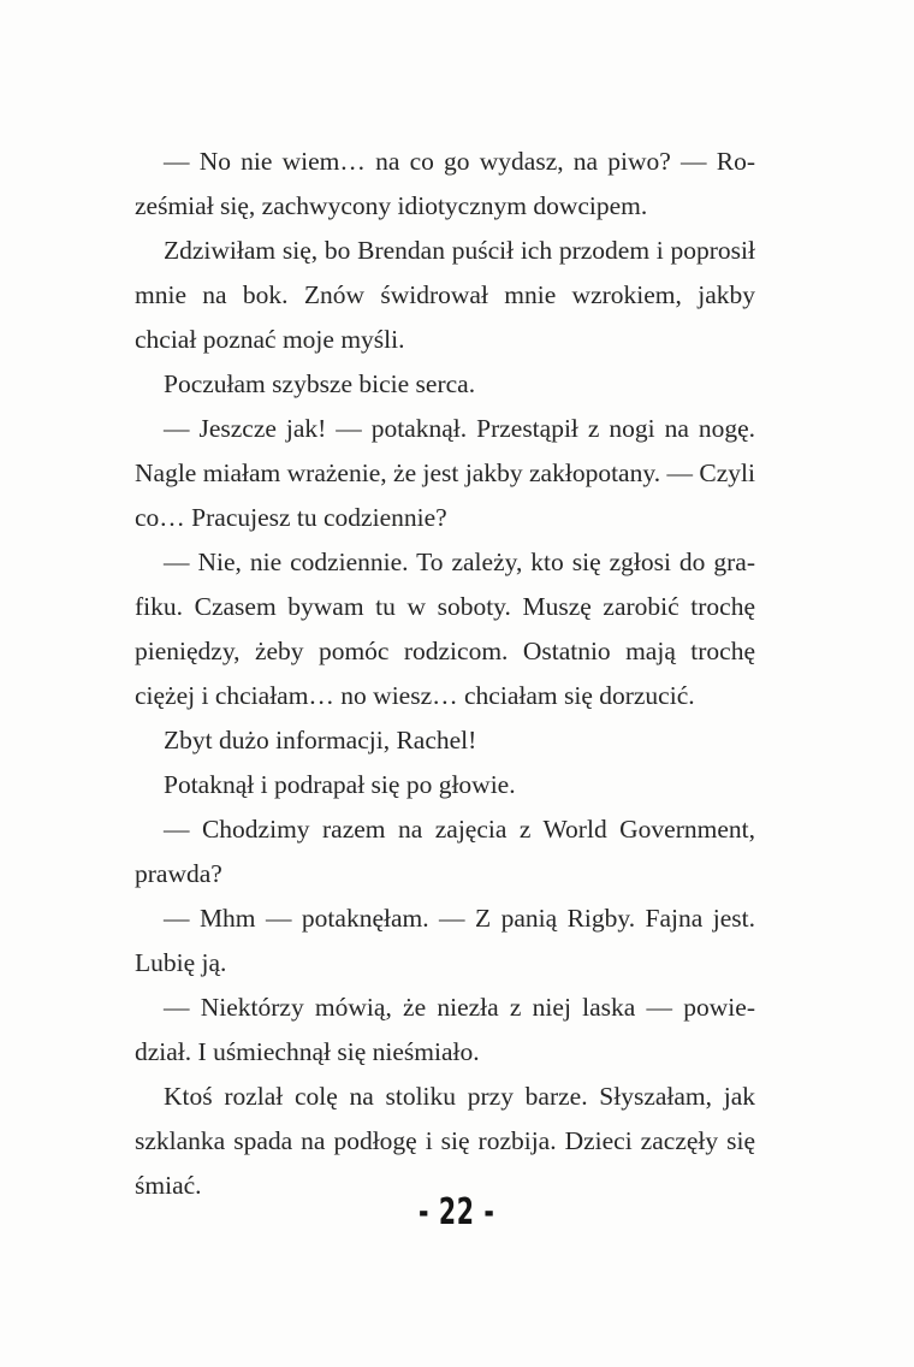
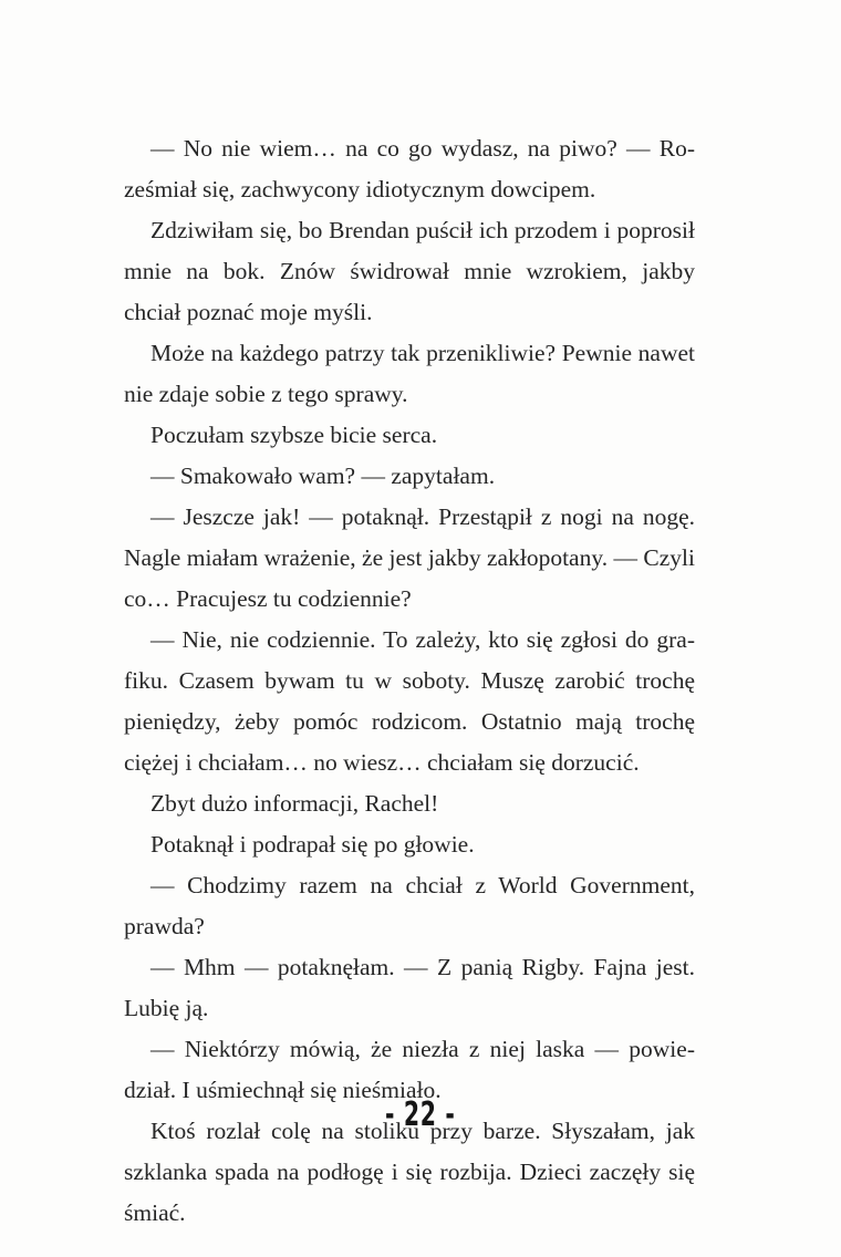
  — No nie wiem… na co go wydasz, na piwo? — Ro­ześmiał się, zachwycony idiotycznym dowcipem.
  Zdziwiłam się, bo Brendan puścił ich przodem i po­prosił mnie na bok. Znów świdrował mnie wzrokiem, jakby chciał poznać moje myśli.
+ Może na każdego patrzy tak przenikliwie? Pewnie nawet nie zdaje sobie z tego sprawy.
  Poczułam szybsze bicie serca.
+ — Smakowało wam? — zapytałam.
  — Jeszcze jak! — potaknął. Przestąpił z nogi na nogę. Nagle miałam wrażenie, że jest jakby zakłopo­tany. — Czyli co… Pracujesz tu codziennie?
  — Nie, nie codziennie. To zależy, kto się zgłosi do gra­fiku. Czasem bywam tu w soboty. Muszę zarobić trochę pieniędzy, żeby pomóc rodzicom. Ostatnio mają trochę ciężej i chciałam… no wiesz… chciałam się dorzucić.
  Zbyt dużo informacji, Rachel!
  Potaknął i podrapał się po głowie.
- — Chodzimy razem na zajęcia z World Government, prawda?
+ — Chodzimy razem na chciał z World Government, prawda?
  — Mhm — potaknęłam. — Z panią Rigby. Fajna jest. Lubię ją.
  — Niektórzy mówią, że niezła z niej laska — powie­dział. I uśmiechnął się nieśmiało.
  Ktoś rozlał colę na stoliku przy barze. Słyszałam, jak szklanka spada na podłogę i się rozbija. Dzieci zaczęły się śmiać.
  - 22 -
